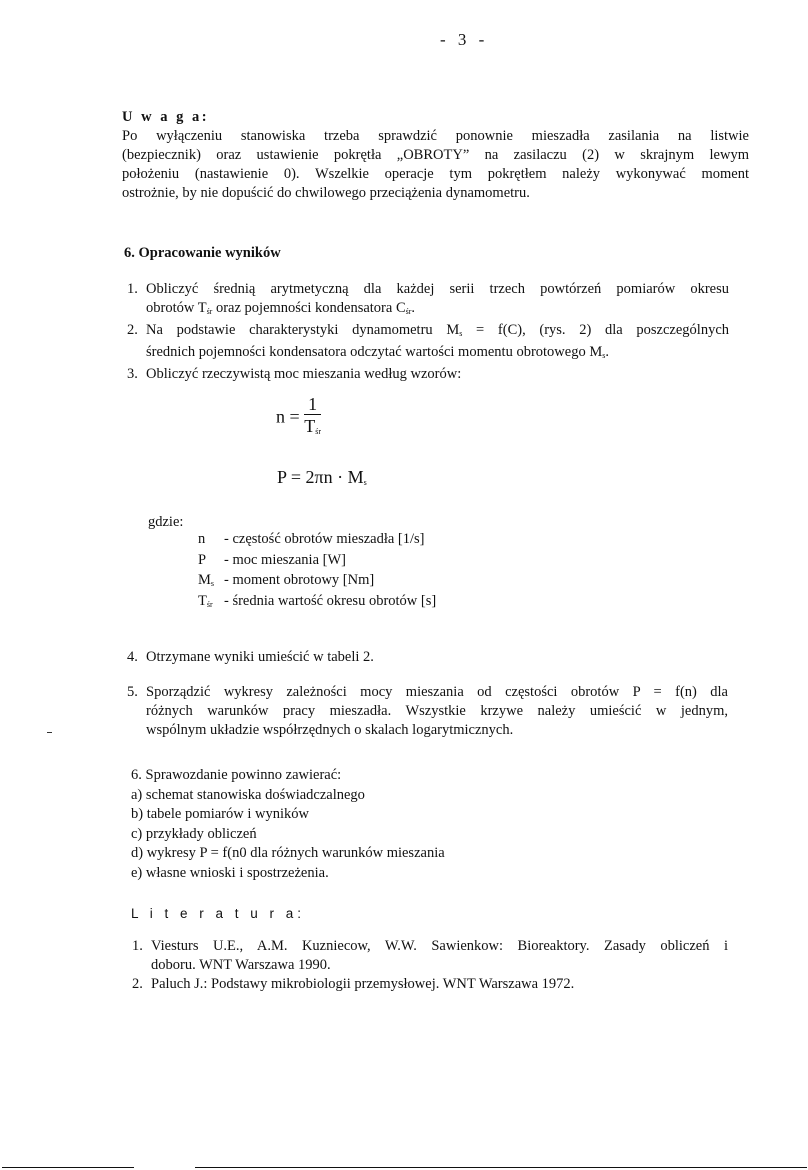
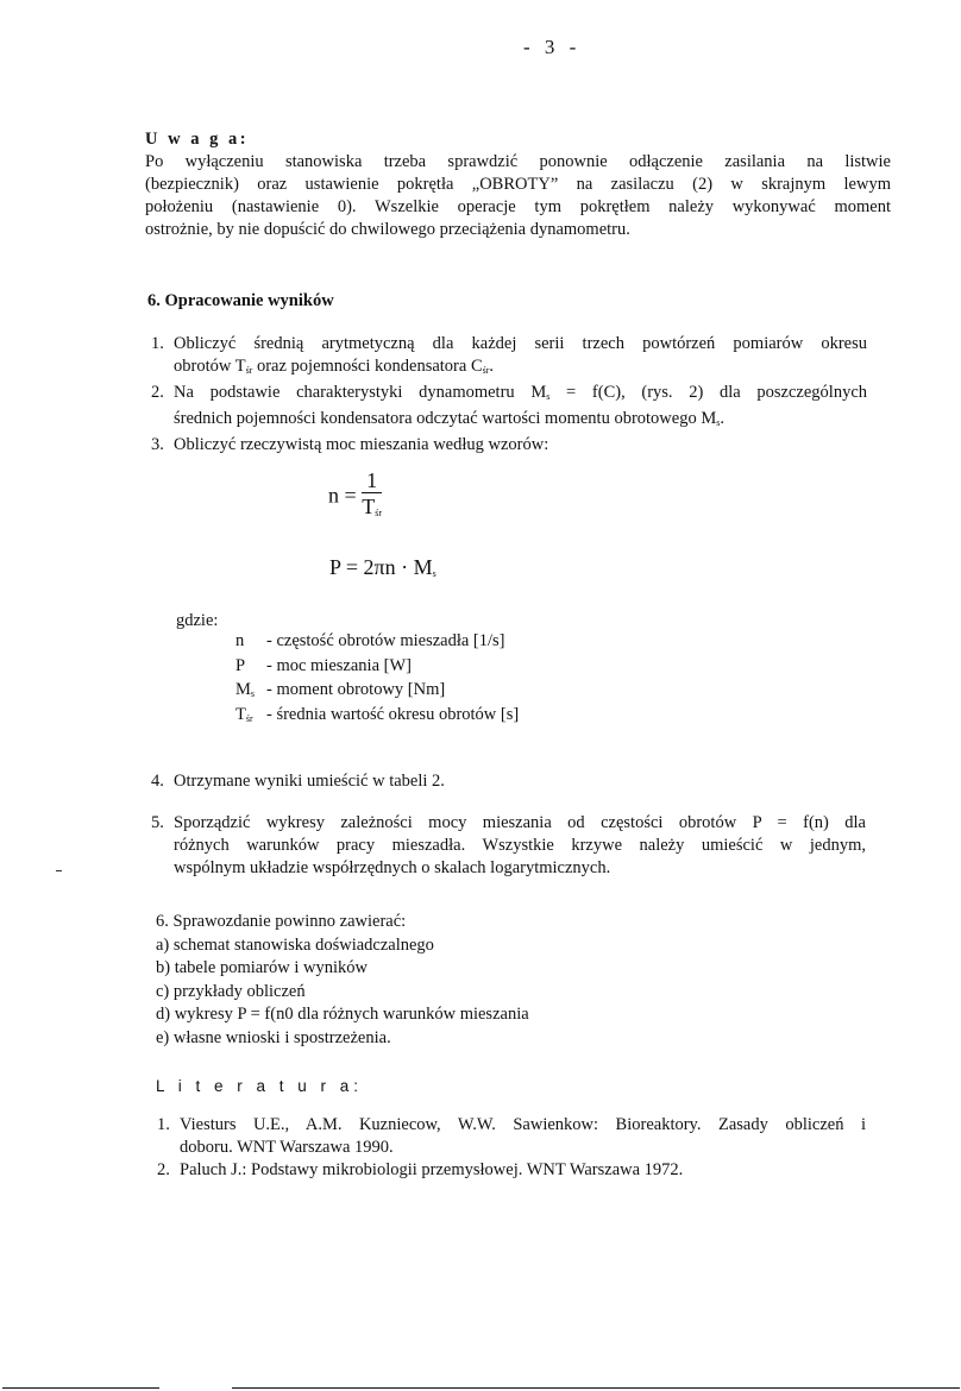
  - 3 -
  U w a g a:
- Po wyłączeniu stanowiska trzeba sprawdzić ponownie mieszadła zasilania na listwie
+ Po wyłączeniu stanowiska trzeba sprawdzić ponownie odłączenie zasilania na listwie
  (bezpiecznik) oraz ustawienie pokrętła „OBROTY” na zasilaczu (2) w skrajnym lewym
  położeniu (nastawienie 0). Wszelkie operacje tym pokrętłem należy wykonywać moment
  ostrożnie, by nie dopuścić do chwilowego przeciążenia dynamometru.
  6. Opracowanie wyników
  1.
  Obliczyć średnią arytmetyczną dla każdej serii trzech powtórzeń pomiarów okresu
  obrotów Tśr oraz pojemności kondensatora Cśr.
  2.
  Na podstawie charakterystyki dynamometru Ms = f(C), (rys. 2) dla poszczególnych
  średnich pojemności kondensatora odczytać wartości momentu obrotowego Ms.
  3.
  Obliczyć rzeczywistą moc mieszania według wzorów:
  n =
  1
  Tśr
  P = 2πn · Ms
  gdzie:
  n - częstość obrotów mieszadła [1/s]
  P - moc mieszania [W]
  Ms - moment obrotowy [Nm]
  Tśr - średnia wartość okresu obrotów [s]
  4.
  Otrzymane wyniki umieścić w tabeli 2.
  5.
  Sporządzić wykresy zależności mocy mieszania od częstości obrotów P = f(n) dla
  różnych warunków pracy mieszadła. Wszystkie krzywe należy umieścić w jednym,
  wspólnym układzie współrzędnych o skalach logarytmicznych.
  6. Sprawozdanie powinno zawierać:
  a) schemat stanowiska doświadczalnego
  b) tabele pomiarów i wyników
  c) przykłady obliczeń
  d) wykresy P = f(n0 dla różnych warunków mieszania
  e) własne wnioski i spostrzeżenia.
  L i t e r a t u r a:
  1.
  Viesturs U.E., A.M. Kuzniecow, W.W. Sawienkow: Bioreaktory. Zasady obliczeń i
  doboru. WNT Warszawa 1990.
  2.
  Paluch J.: Podstawy mikrobiologii przemysłowej. WNT Warszawa 1972.
